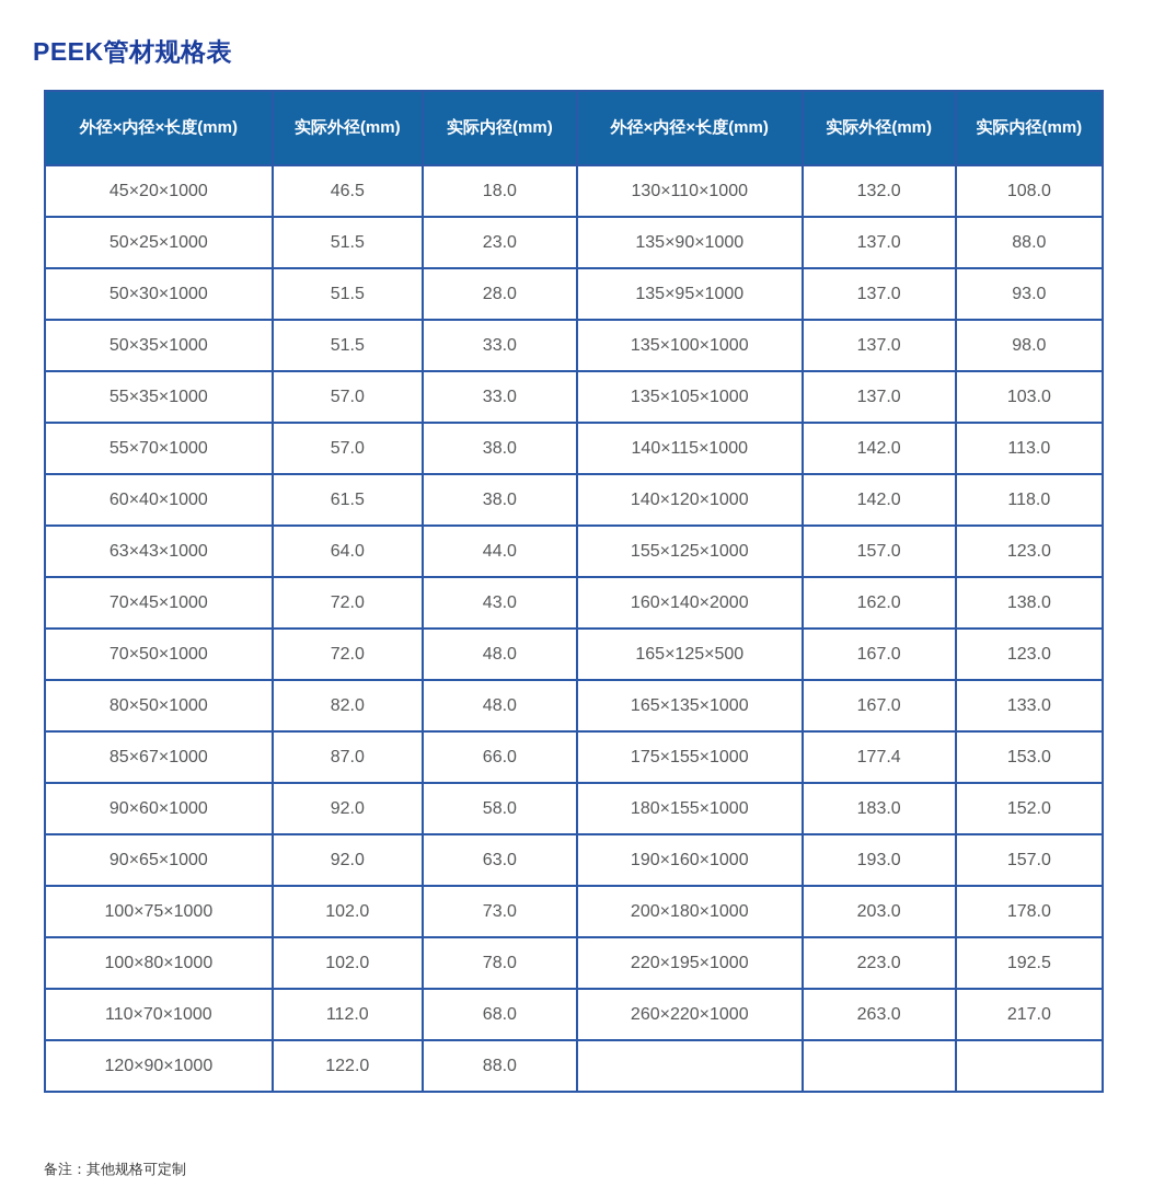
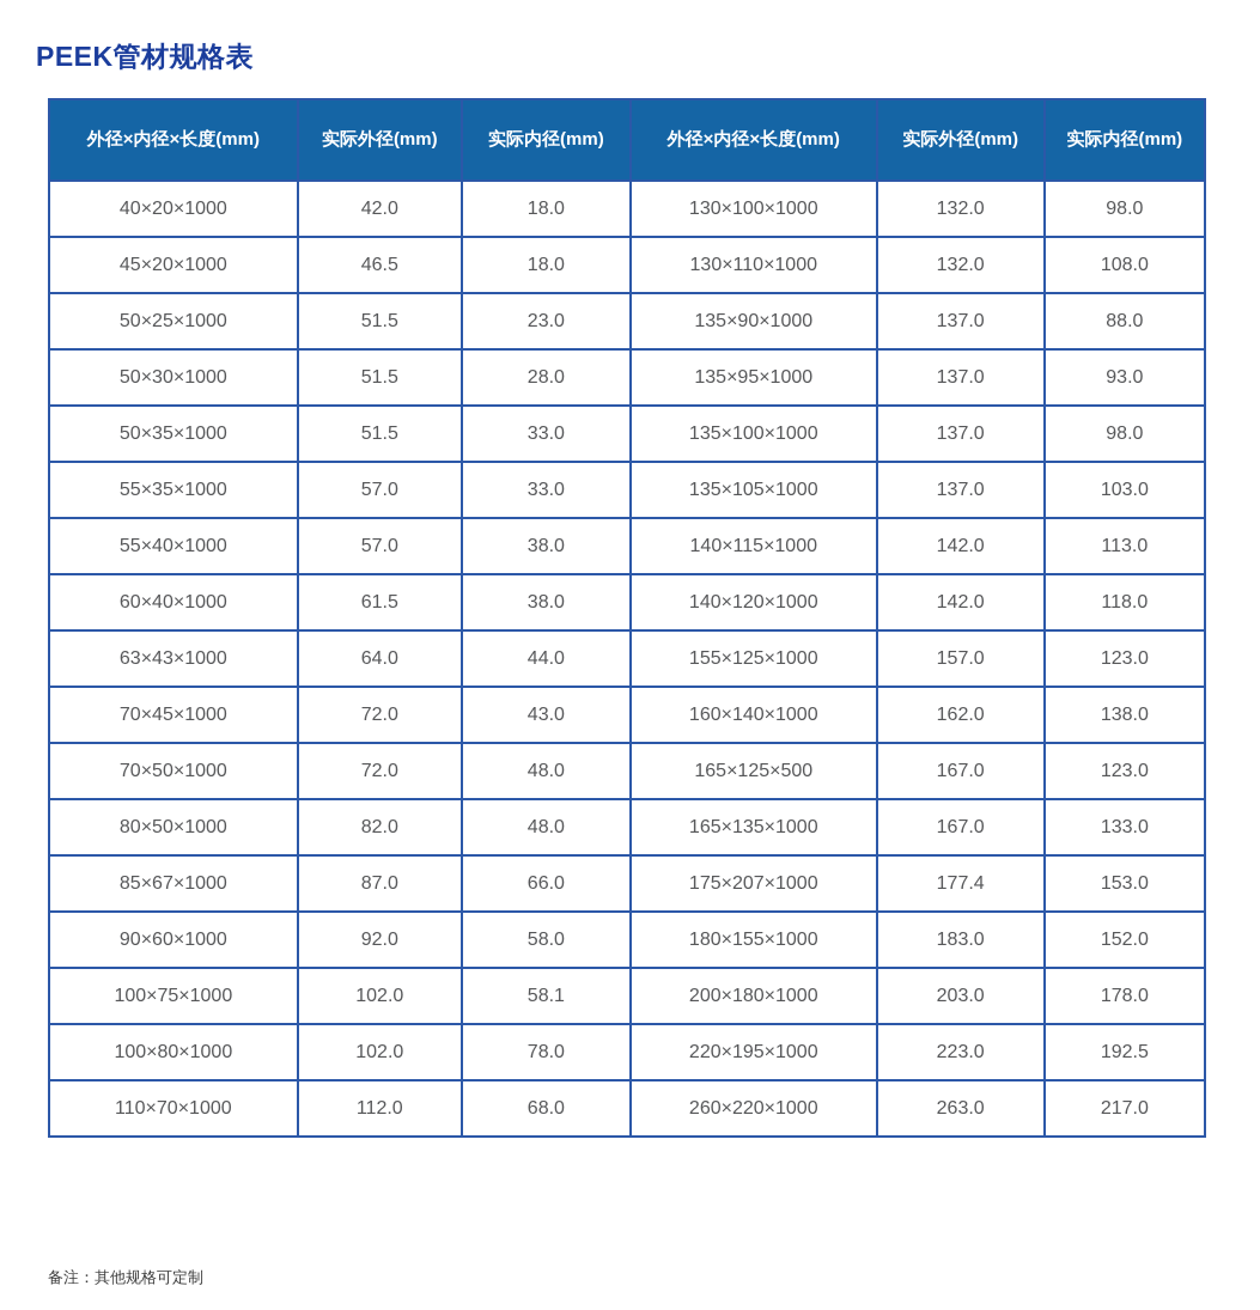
  PEEK管材规格表
  外径×内径×长度(mm)	实际外径(mm)	实际内径(mm)	外径×内径×长度(mm)	实际外径(mm)	实际内径(mm)
+ 40×20×1000	42.0	18.0	130×100×1000	132.0	98.0
  45×20×1000	46.5	18.0	130×110×1000	132.0	108.0
  50×25×1000	51.5	23.0	135×90×1000	137.0	88.0
  50×30×1000	51.5	28.0	135×95×1000	137.0	93.0
  50×35×1000	51.5	33.0	135×100×1000	137.0	98.0
  55×35×1000	57.0	33.0	135×105×1000	137.0	103.0
- 55×70×1000	57.0	38.0	140×115×1000	142.0	113.0
+ 55×40×1000	57.0	38.0	140×115×1000	142.0	113.0
  60×40×1000	61.5	38.0	140×120×1000	142.0	118.0
  63×43×1000	64.0	44.0	155×125×1000	157.0	123.0
- 70×45×1000	72.0	43.0	160×140×2000	162.0	138.0
+ 70×45×1000	72.0	43.0	160×140×1000	162.0	138.0
  70×50×1000	72.0	48.0	165×125×500	167.0	123.0
  80×50×1000	82.0	48.0	165×135×1000	167.0	133.0
- 85×67×1000	87.0	66.0	175×155×1000	177.4	153.0
+ 85×67×1000	87.0	66.0	175×207×1000	177.4	153.0
  90×60×1000	92.0	58.0	180×155×1000	183.0	152.0
- 90×65×1000	92.0	63.0	190×160×1000	193.0	157.0
- 100×75×1000	102.0	73.0	200×180×1000	203.0	178.0
+ 100×75×1000	102.0	58.1	200×180×1000	203.0	178.0
  100×80×1000	102.0	78.0	220×195×1000	223.0	192.5
  110×70×1000	112.0	68.0	260×220×1000	263.0	217.0
- 120×90×1000	122.0	88.0
  备注：其他规格可定制
